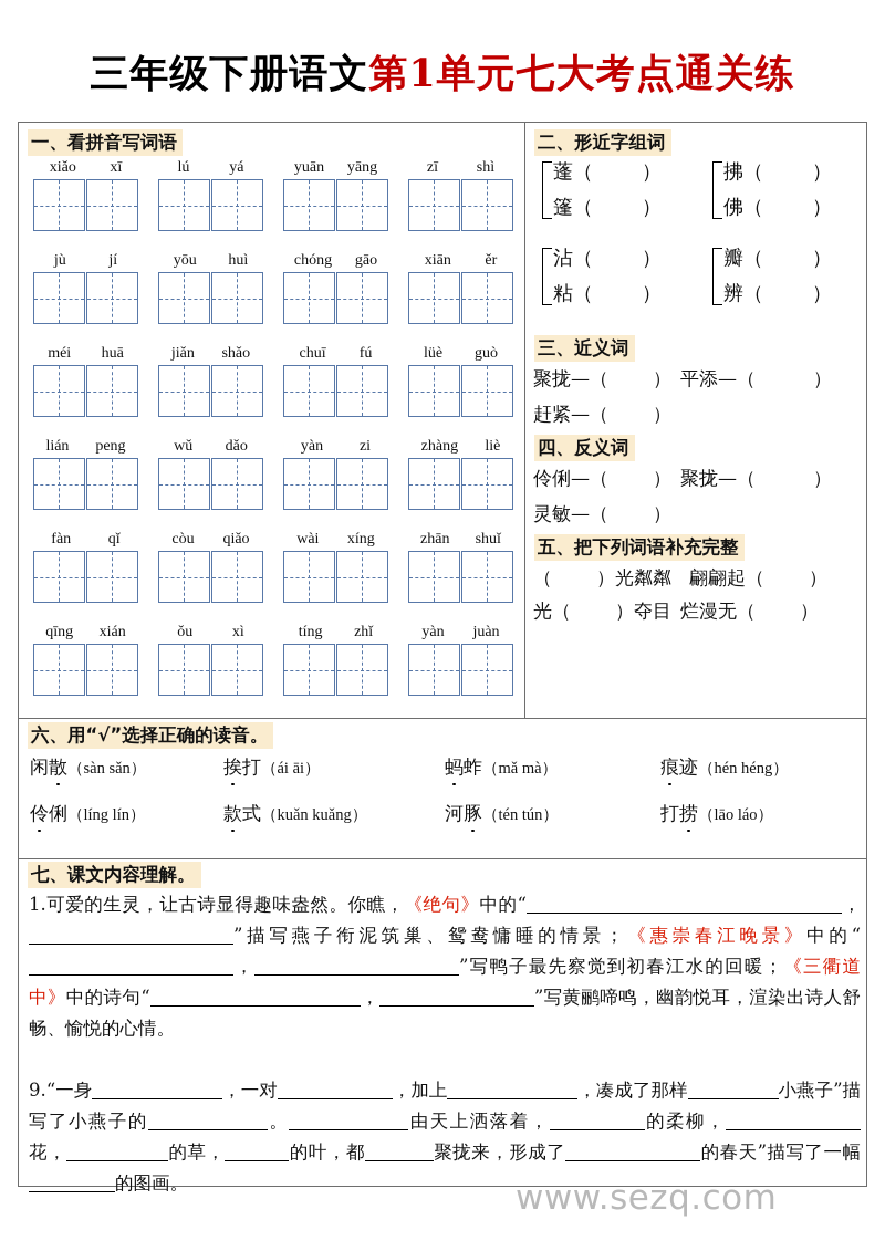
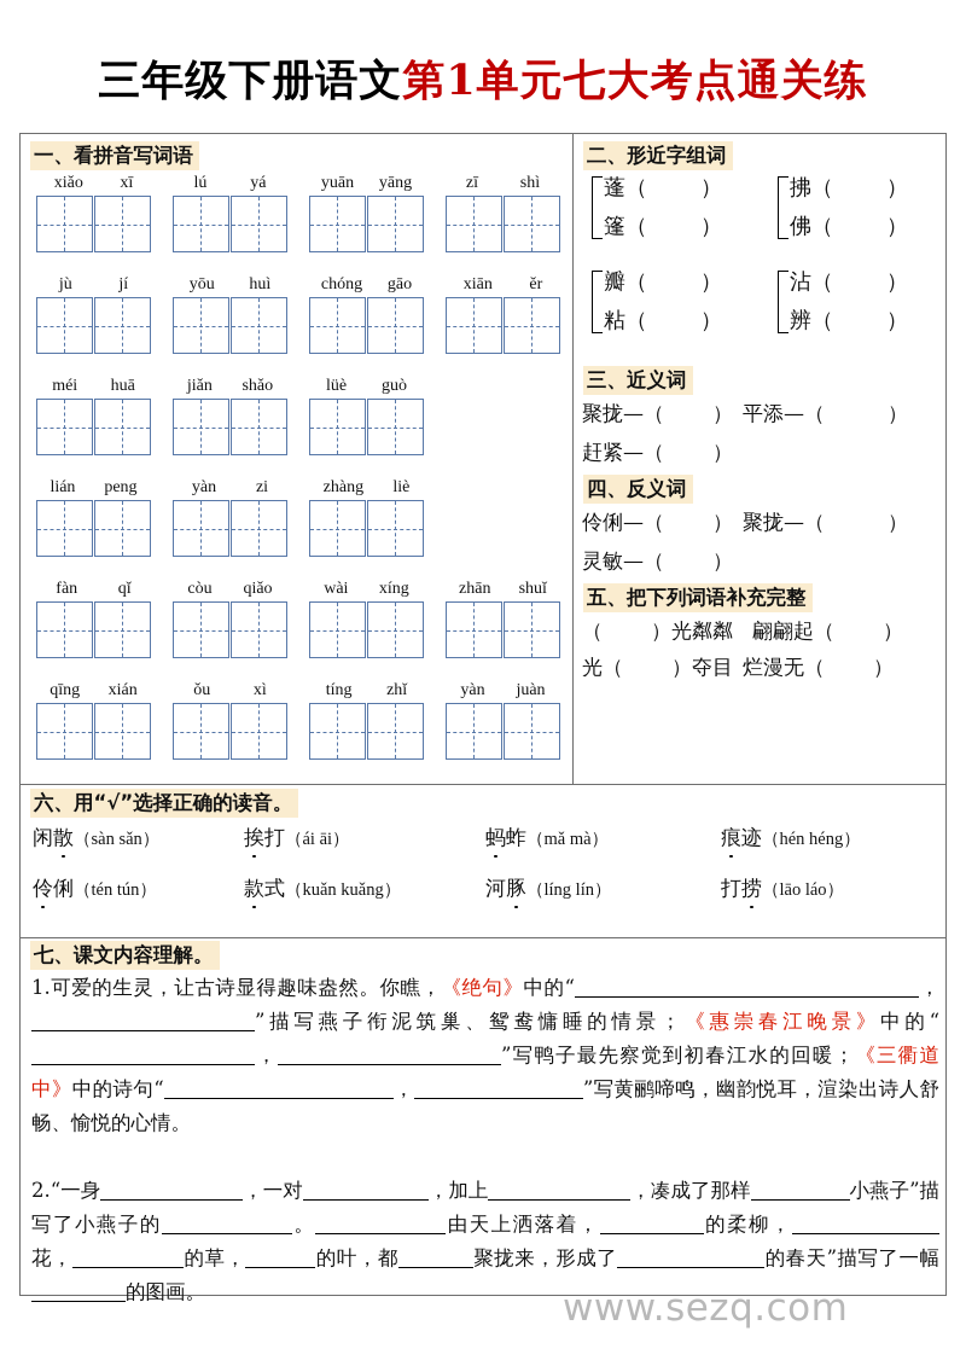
  三年级下册语文第1单元七大考点通关练
  一、看拼音写词语
  xiǎo
  xī
  lú
  yá
  yuān
  yāng
  zī
  shì
  jù
  jí
  yōu
  huì
  chóng
  gāo
  xiān
  ěr
  méi
  huā
  jiǎn
  shǎo
- chuī
- fú
  lüè
  guò
  lián
  peng
- wǔ
- dǎo
  yàn
  zi
  zhàng
  liè
  fàn
  qǐ
  còu
  qiǎo
  wài
  xíng
  zhān
  shuǐ
  qīng
  xián
  ǒu
  xì
  tíng
  zhǐ
  yàn
  juàn
  二、形近字组词
  蓬（ ）
  篷（ ）
  拂（ ）
  佛（ ）
- 沾（ ）
+ 瓣（ ）
  粘（ ）
- 瓣（ ）
+ 沾（ ）
  辨（ ）
  三、近义词
  聚拢—（ ） 平添—（ ）
  赶紧—（ ）
  四、反义词
  伶俐—（ ） 聚拢—（ ）
  灵敏—（ ）
  五、把下列词语补充完整
  （ ）光粼粼 翩翩起（ ）
  光（ ）夺目 烂漫无（ ）
  六、用“√”选择正确的读音。
  闲散（sàn sǎn）
  挨打（ái āi）
  蚂蚱（mǎ mà）
  痕迹（hén héng）
- 伶俐（líng lín）
+ 伶俐（tén tún）
  款式（kuǎn kuǎng）
- 河豚（tén tún）
+ 河豚（líng lín）
  打捞（lāo láo）
  七、课文内容理解。
  1.可爱的生灵，让古诗显得趣味盎然。你瞧，《绝句》中的“ ，”描写燕子衔泥筑巢、鸳鸯慵睡的情景；《惠崇春江晚景》中的“， ”写鸭子最先察觉到初春江水的回暖；《三衢道中》中的诗句“ ， ”写黄鹂啼鸣，幽韵悦耳，渲染出诗人舒畅、愉悦的心情。
- 9.“一身 ，一对 ，加上 ，凑成了那样 小燕子”描写了小燕子的 。 由天上洒落着， 的柔柳，花， 的草， 的叶，都 聚拢来，形成了 的春天”描写了一幅的图画。
+ 2.“一身 ，一对 ，加上 ，凑成了那样 小燕子”描写了小燕子的 。 由天上洒落着， 的柔柳，花， 的草， 的叶，都 聚拢来，形成了 的春天”描写了一幅的图画。
  www.sezq.com
